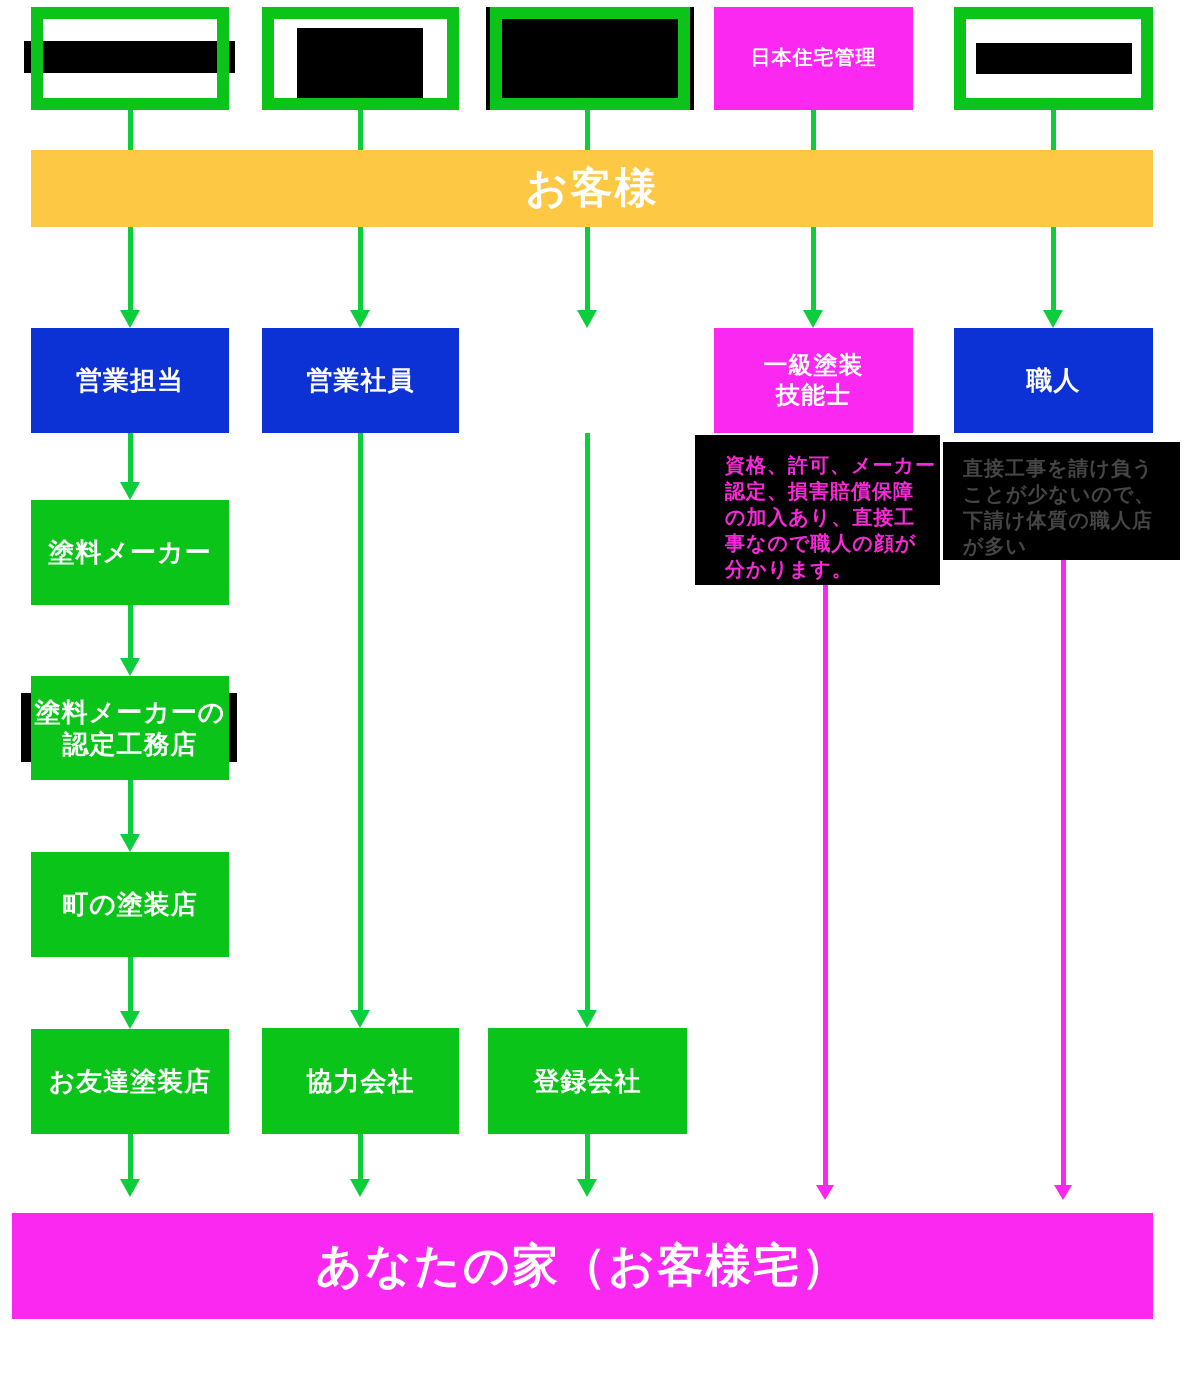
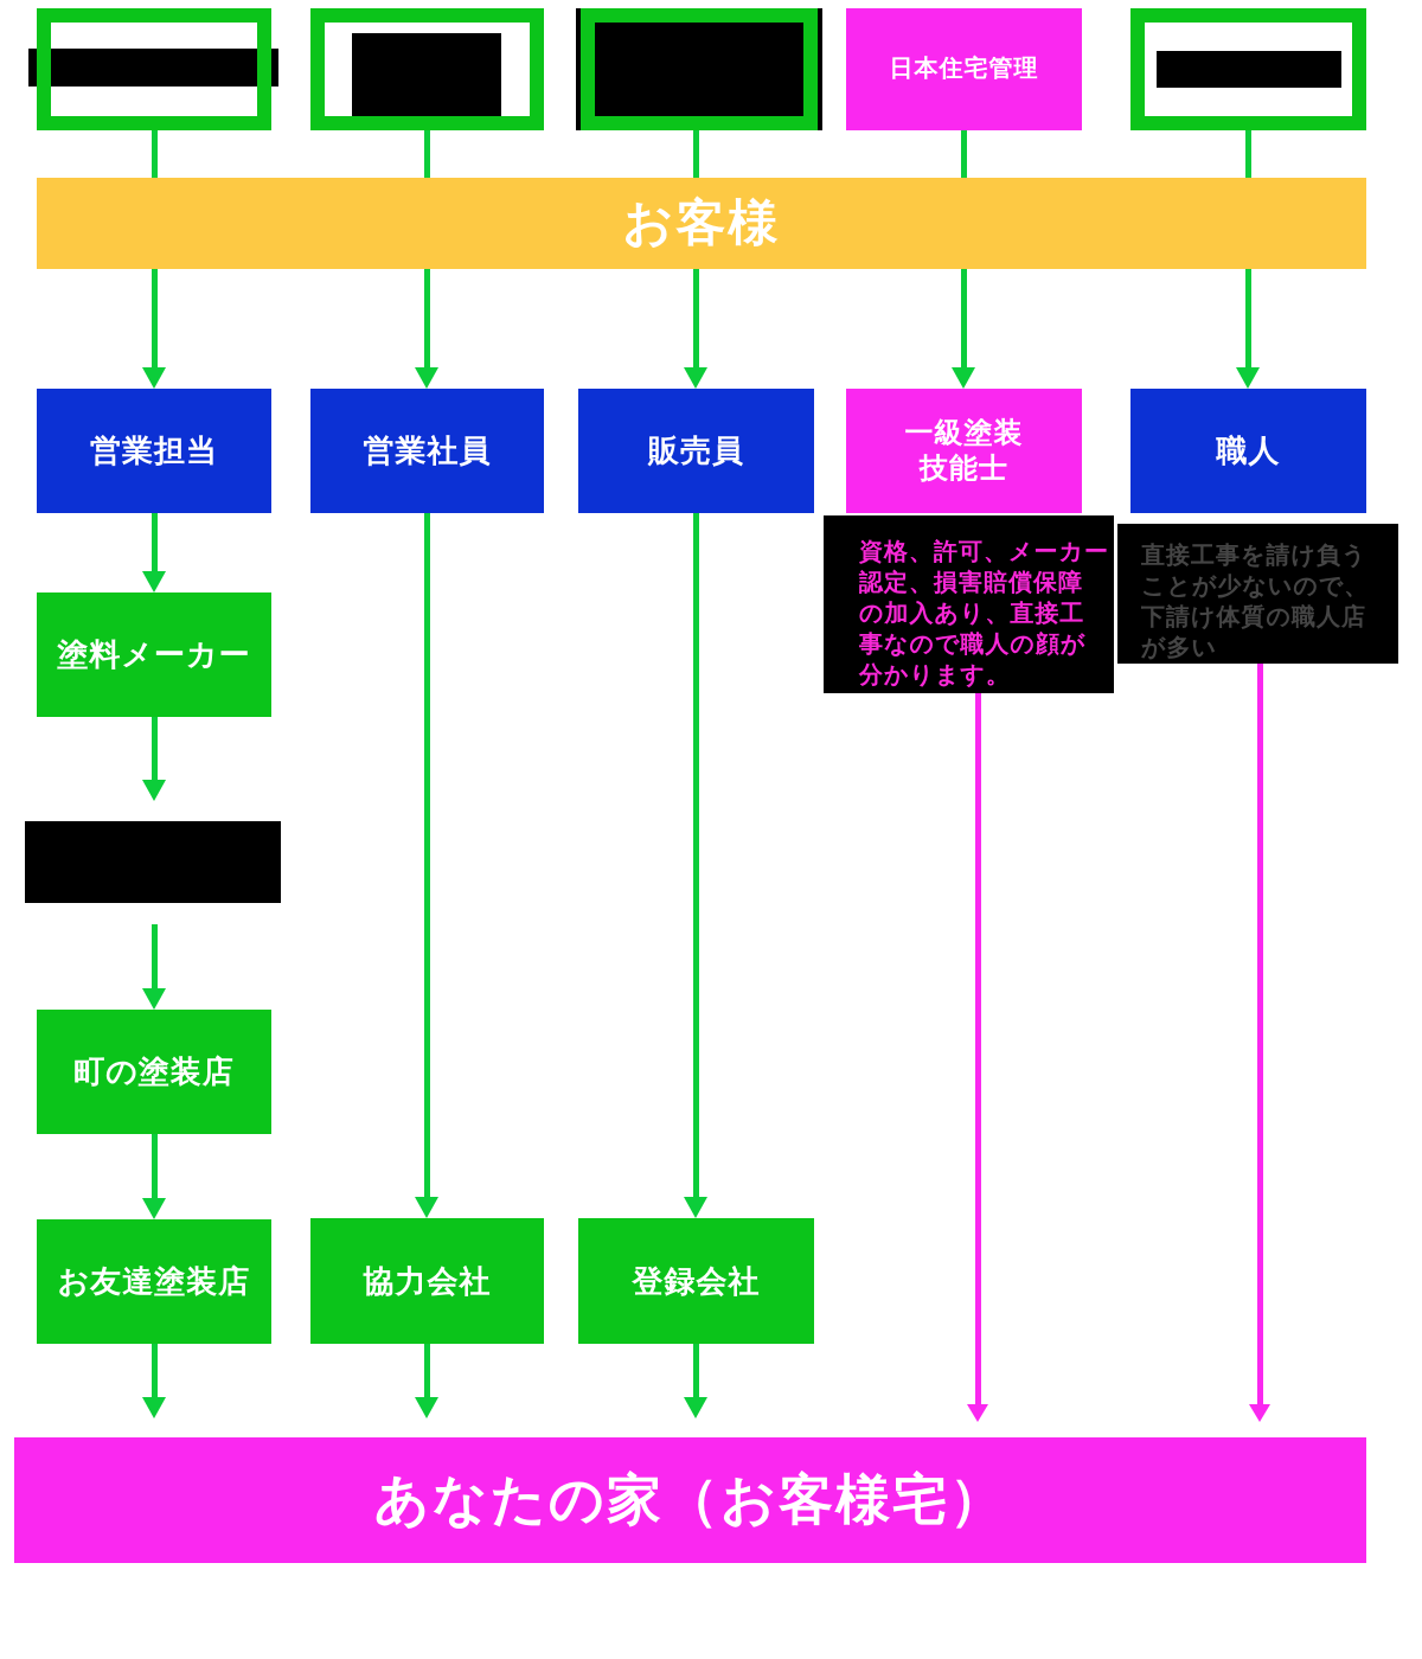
  日本住宅管理
  お客様
  営業担当
  営業社員
+ 販売員
  一級塗装
  技能士
  職人
  資格、許可、メーカー
  認定、損害賠償保障
  の加入あり、直接工
  事なので職人の顔が
  分かります。
  直接工事を請け負う
  ことが少ないので、
  下請け体質の職人店
  が多い
  塗料メーカー
- 塗料メーカーの
- 認定工務店
  町の塗装店
  お友達塗装店
  協力会社
  登録会社
  あなたの家（お客様宅）
